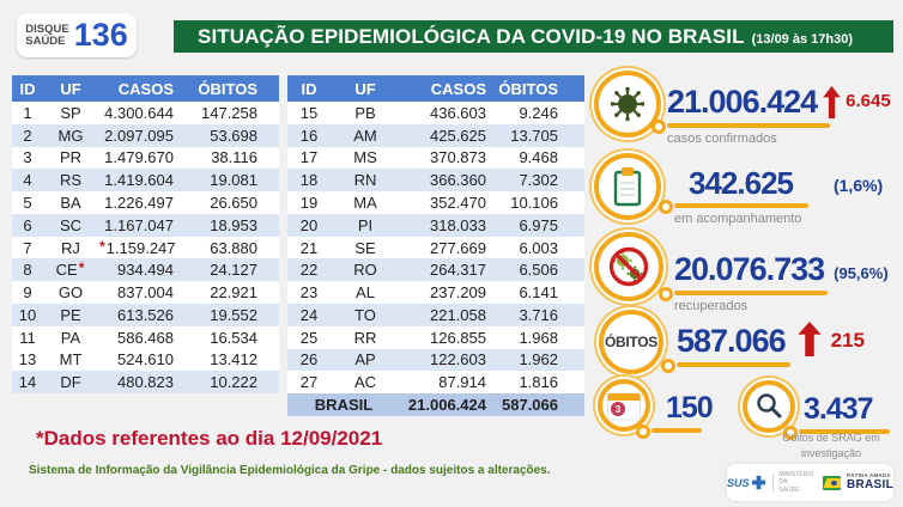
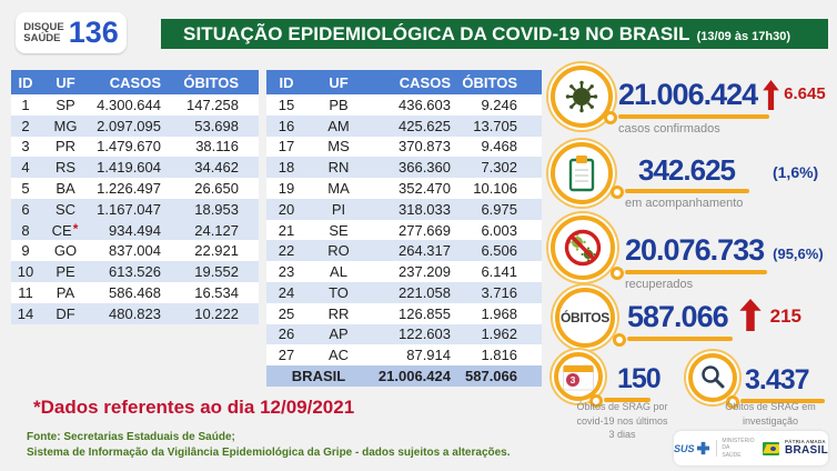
  DISQUE
  SAÚDE
  136
  SITUAÇÃO EPIDEMIOLÓGICA DA COVID-19 NO BRASIL
  (13/09 às 17h30)
  ID
  UF
  CASOS
  ÓBITOS
  1
  SP
  4.300.644
  147.258
  2
  MG
  2.097.095
  53.698
  3
  PR
  1.479.670
  38.116
  4
  RS
  1.419.604
- 19.081
+ 34.462
  5
  BA
  1.226.497
  26.650
  6
  SC
  1.167.047
  18.953
- 7
- RJ
- *1.159.247
- 63.880
  8
  CE*
  934.494
  24.127
  9
  GO
  837.004
  22.921
  10
  PE
  613.526
  19.552
  11
  PA
  586.468
  16.534
- 13
- MT
- 524.610
- 13.412
  14
  DF
  480.823
  10.222
  ID
  UF
  CASOS
  ÓBITOS
  15
  PB
  436.603
  9.246
  16
  AM
  425.625
  13.705
  17
  MS
  370.873
  9.468
  18
  RN
  366.360
  7.302
  19
  MA
  352.470
  10.106
  20
  PI
  318.033
  6.975
  21
  SE
  277.669
  6.003
  22
  RO
  264.317
  6.506
  23
  AL
  237.209
  6.141
  24
  TO
  221.058
  3.716
  25
  RR
  126.855
  1.968
  26
  AP
  122.603
  1.962
  27
  AC
  87.914
  1.816
  BRASIL
  21.006.424
  587.066
  *Dados referentes ao dia 12/09/2021
+ Fonte: Secretarias Estaduais de Saúde;
  Sistema de Informação da Vigilância Epidemiológica da Gripe - dados sujeitos a alterações.
  21.006.424
  6.645
  casos confirmados
  342.625
  (1,6%)
  em acompanhamento
  20.076.733
  (95,6%)
  recuperados
  ÓBITOS
  587.066
  215
  3
  150
+ Óbitos de SRAG por
+ covid-19 nos últimos
+ 3 dias
  3.437
  Óbitos de SRAG em
  investigação
  SUS
  BRASIL
